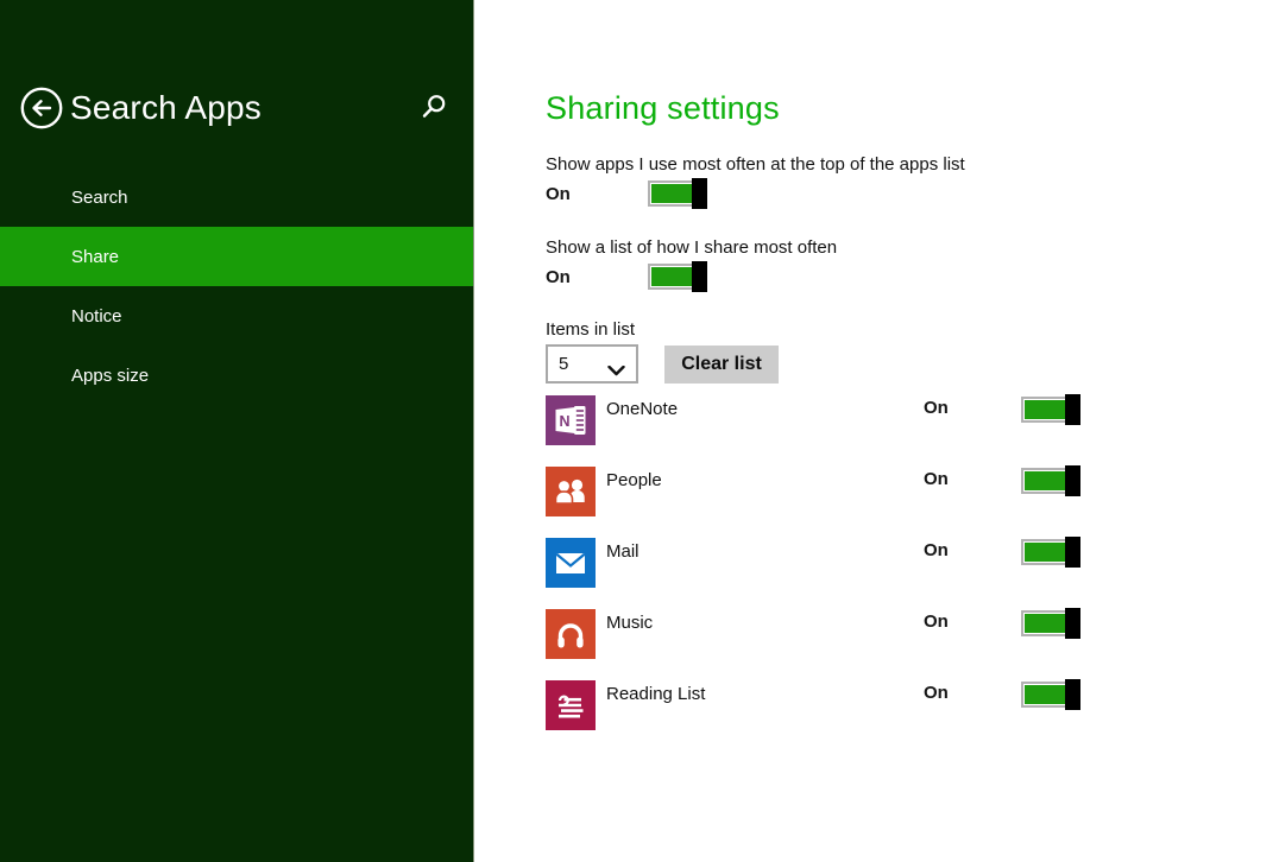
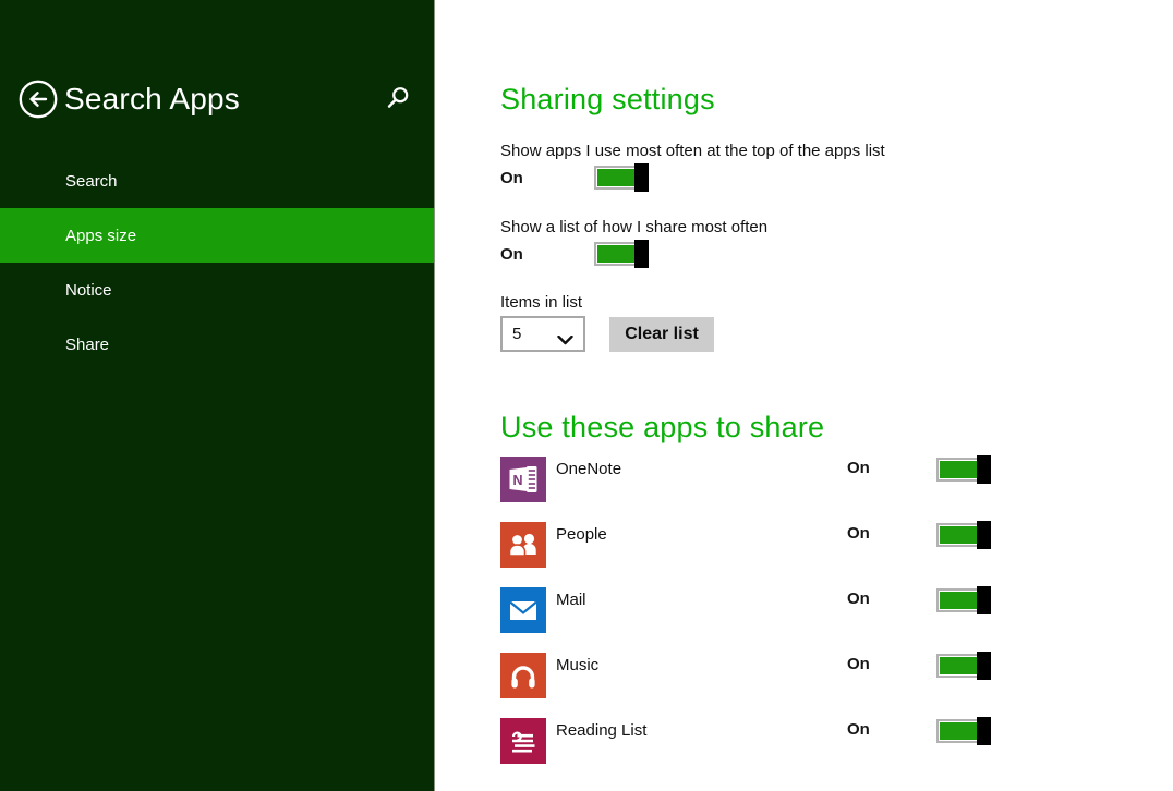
  Search Apps
  Search
- Share
+ Apps size
  Notice
- Apps size
+ Share
  Sharing settings
  Show apps I use most often at the top of the apps list
  On
  Show a list of how I share most often
  On
  Items in list
  5
  Clear list
+ Use these apps to share
  N
  OneNote
  On
  People
  On
  Mail
  On
  Music
  On
  Reading List
  On
